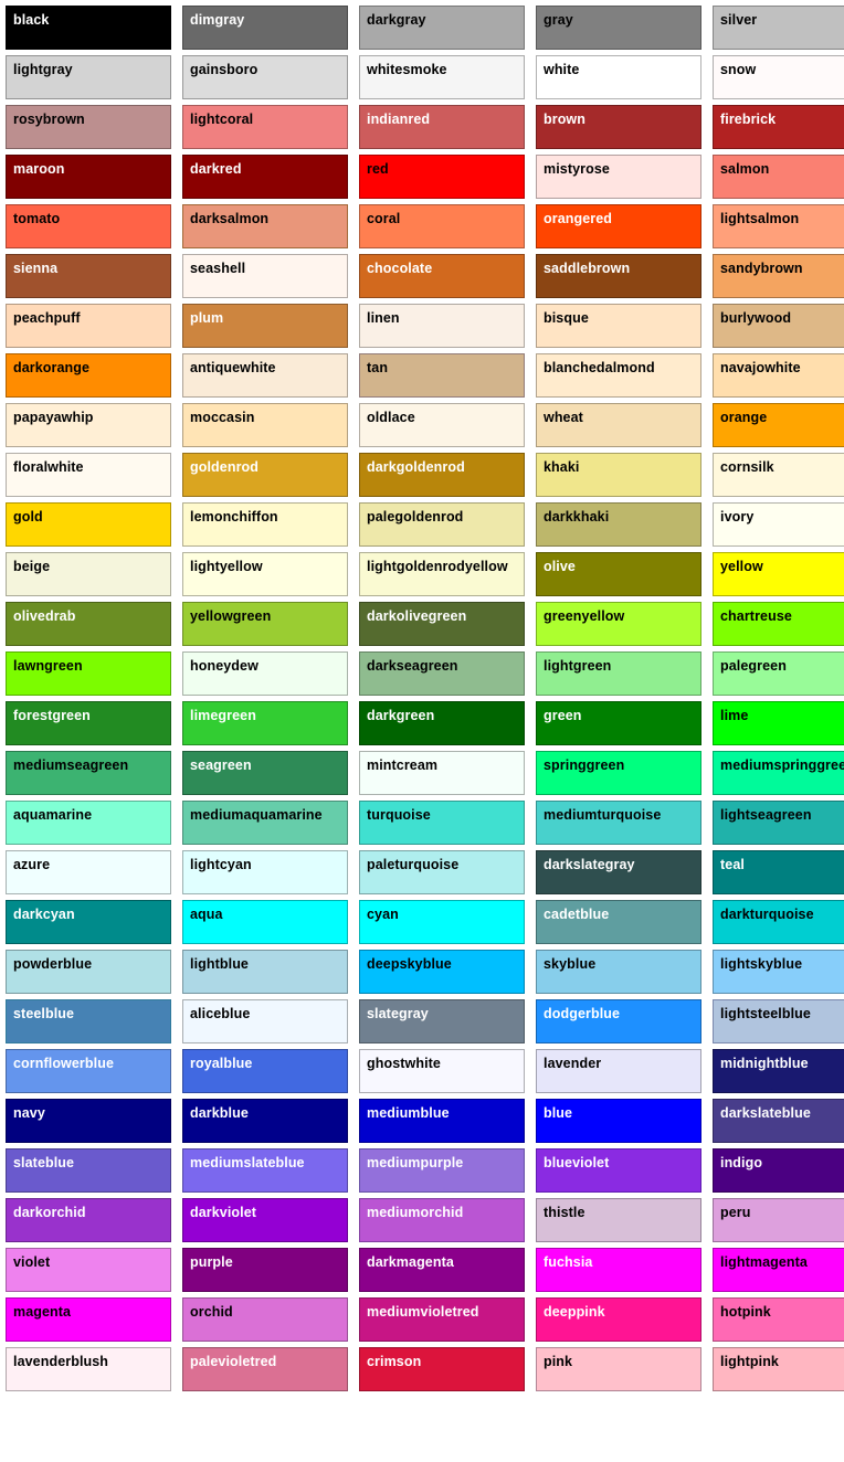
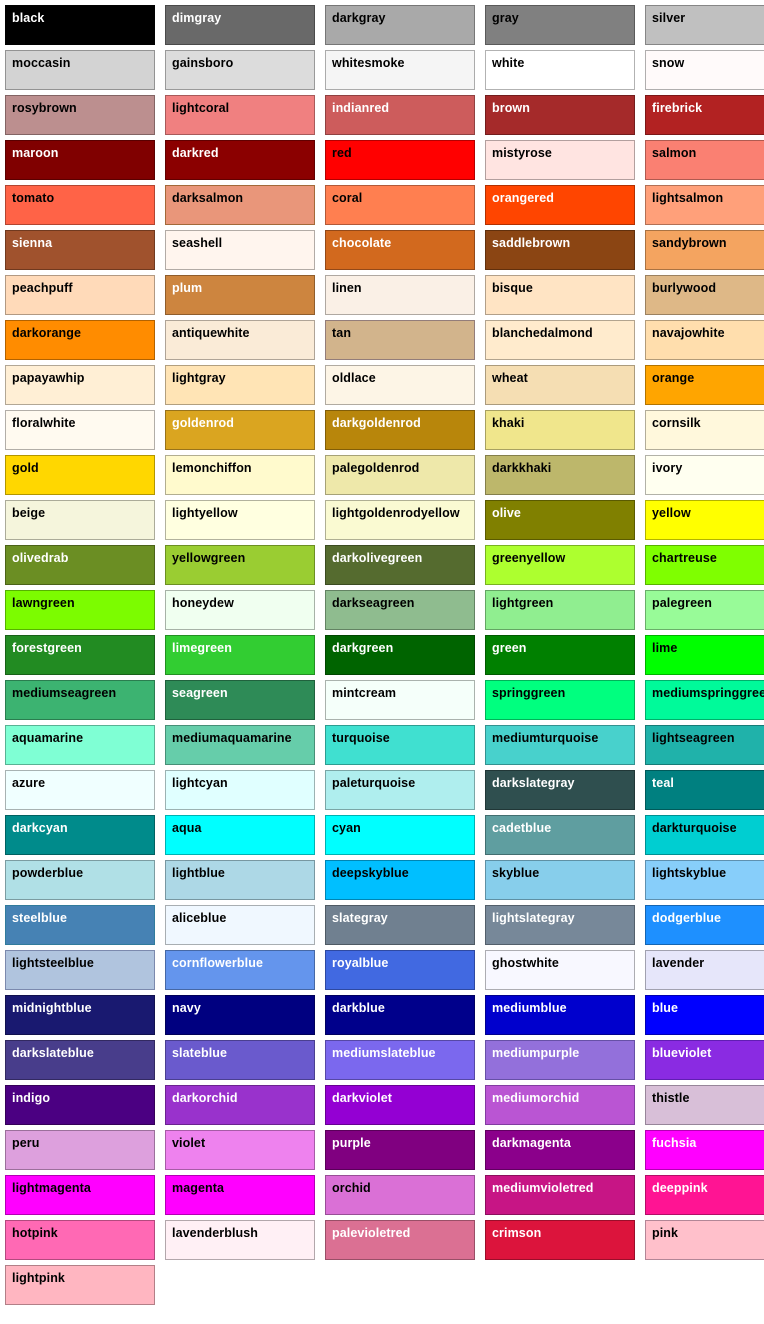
  black
  dimgray
  darkgray
  gray
  silver
- lightgray
+ moccasin
  gainsboro
  whitesmoke
  white
  snow
  rosybrown
  lightcoral
  indianred
  brown
  firebrick
  maroon
  darkred
  red
  mistyrose
  salmon
  tomato
  darksalmon
  coral
  orangered
  lightsalmon
  sienna
  seashell
  chocolate
  saddlebrown
  sandybrown
  peachpuff
  plum
  linen
  bisque
  burlywood
  darkorange
  antiquewhite
  tan
  blanchedalmond
  navajowhite
  papayawhip
- moccasin
+ lightgray
  oldlace
  wheat
  orange
  floralwhite
  goldenrod
  darkgoldenrod
  khaki
  cornsilk
  gold
  lemonchiffon
  palegoldenrod
  darkkhaki
  ivory
  beige
  lightyellow
  lightgoldenrodyellow
  olive
  yellow
  olivedrab
  yellowgreen
  darkolivegreen
  greenyellow
  chartreuse
  lawngreen
  honeydew
  darkseagreen
  lightgreen
  palegreen
  forestgreen
  limegreen
  darkgreen
  green
  lime
  mediumseagreen
  seagreen
  mintcream
  springgreen
  mediumspringgree
  aquamarine
  mediumaquamarine
  turquoise
  mediumturquoise
  lightseagreen
  azure
  lightcyan
  paleturquoise
  darkslategray
  teal
  darkcyan
  aqua
  cyan
  cadetblue
  darkturquoise
  powderblue
  lightblue
  deepskyblue
  skyblue
  lightskyblue
  steelblue
  aliceblue
  slategray
+ lightslategray
  dodgerblue
  lightsteelblue
  cornflowerblue
  royalblue
  ghostwhite
  lavender
  midnightblue
  navy
  darkblue
  mediumblue
  blue
  darkslateblue
  slateblue
  mediumslateblue
  mediumpurple
  blueviolet
  indigo
  darkorchid
  darkviolet
  mediumorchid
  thistle
  peru
  violet
  purple
  darkmagenta
  fuchsia
  lightmagenta
  magenta
  orchid
  mediumvioletred
  deeppink
  hotpink
  lavenderblush
  palevioletred
  crimson
  pink
  lightpink
